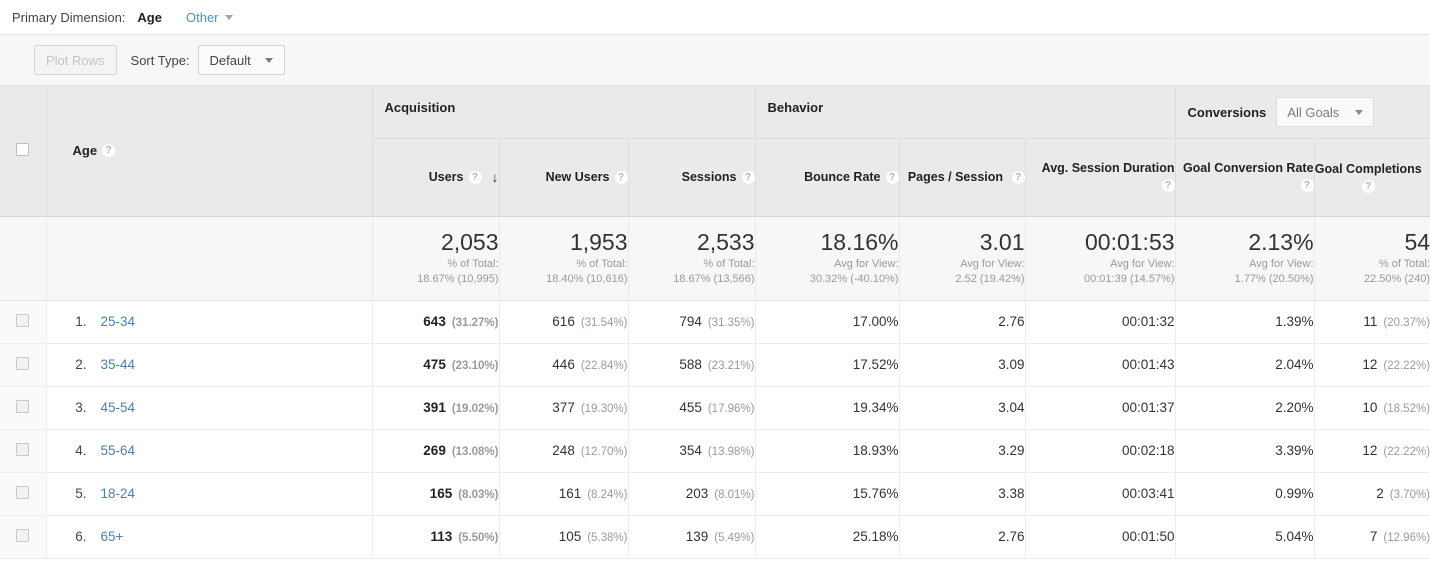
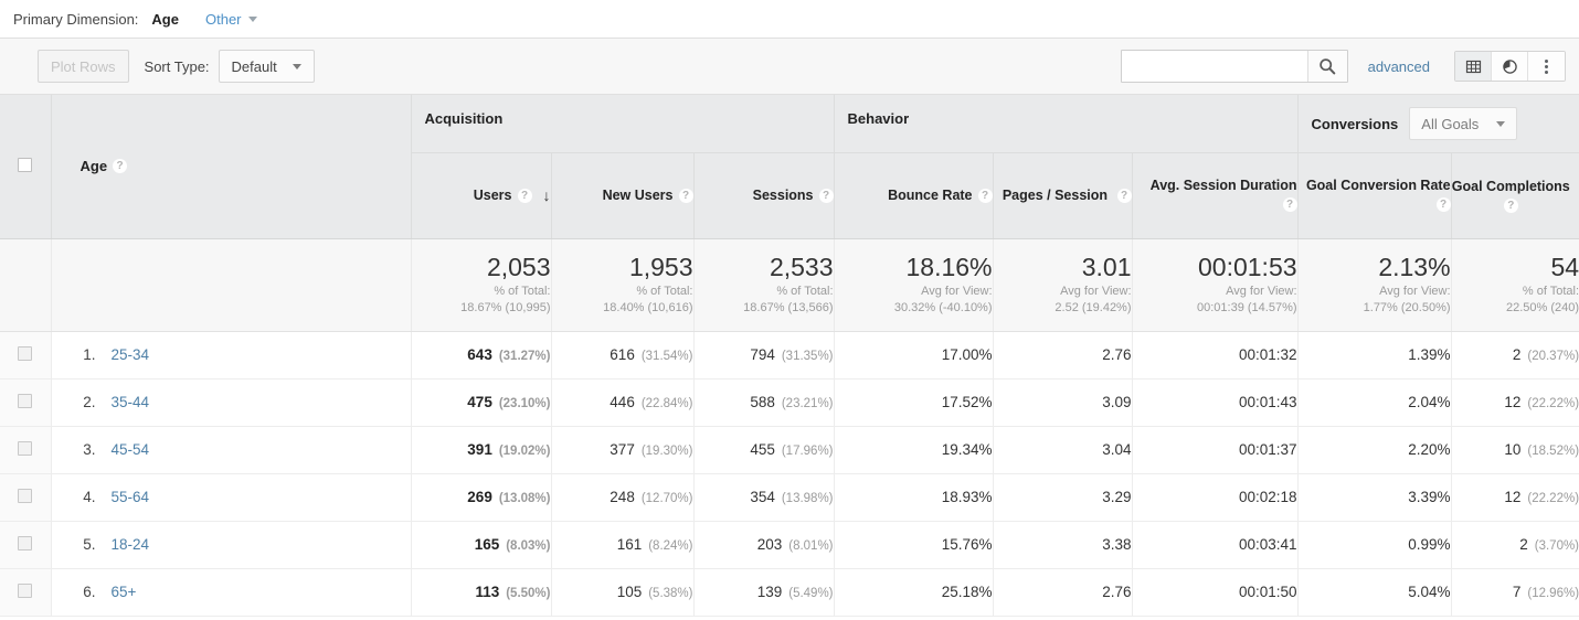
  Primary Dimension:
  Age
  Other
  Plot Rows
  Sort Type:
  Default
+ advanced
  	Age ?	Acquisition	Behavior	Conversions All Goals
  Users ? ↓	New Users ?	Sessions ?	Bounce Rate ?	Pages / Session ?	Avg. Session Duration ?	Goal Conversion Rate ?	Goal Completions ?
  		2,053 % of Total: 18.67% (10,995)	1,953 % of Total: 18.40% (10,616)	2,533 % of Total: 18.67% (13,566)	18.16% Avg for View: 30.32% (-40.10%)	3.01 Avg for View: 2.52 (19.42%)	00:01:53 Avg for View: 00:01:39 (14.57%)	2.13% Avg for View: 1.77% (20.50%)	54 % of Total: 22.50% (240)
- 	1. 25-34	643 (31.27%)	616 (31.54%)	794 (31.35%)	17.00%	2.76	00:01:32	1.39%	11 (20.37%)
+ 	1. 25-34	643 (31.27%)	616 (31.54%)	794 (31.35%)	17.00%	2.76	00:01:32	1.39%	2 (20.37%)
  	2. 35-44	475 (23.10%)	446 (22.84%)	588 (23.21%)	17.52%	3.09	00:01:43	2.04%	12 (22.22%)
  	3. 45-54	391 (19.02%)	377 (19.30%)	455 (17.96%)	19.34%	3.04	00:01:37	2.20%	10 (18.52%)
  	4. 55-64	269 (13.08%)	248 (12.70%)	354 (13.98%)	18.93%	3.29	00:02:18	3.39%	12 (22.22%)
  	5. 18-24	165 (8.03%)	161 (8.24%)	203 (8.01%)	15.76%	3.38	00:03:41	0.99%	2 (3.70%)
  	6. 65+	113 (5.50%)	105 (5.38%)	139 (5.49%)	25.18%	2.76	00:01:50	5.04%	7 (12.96%)
